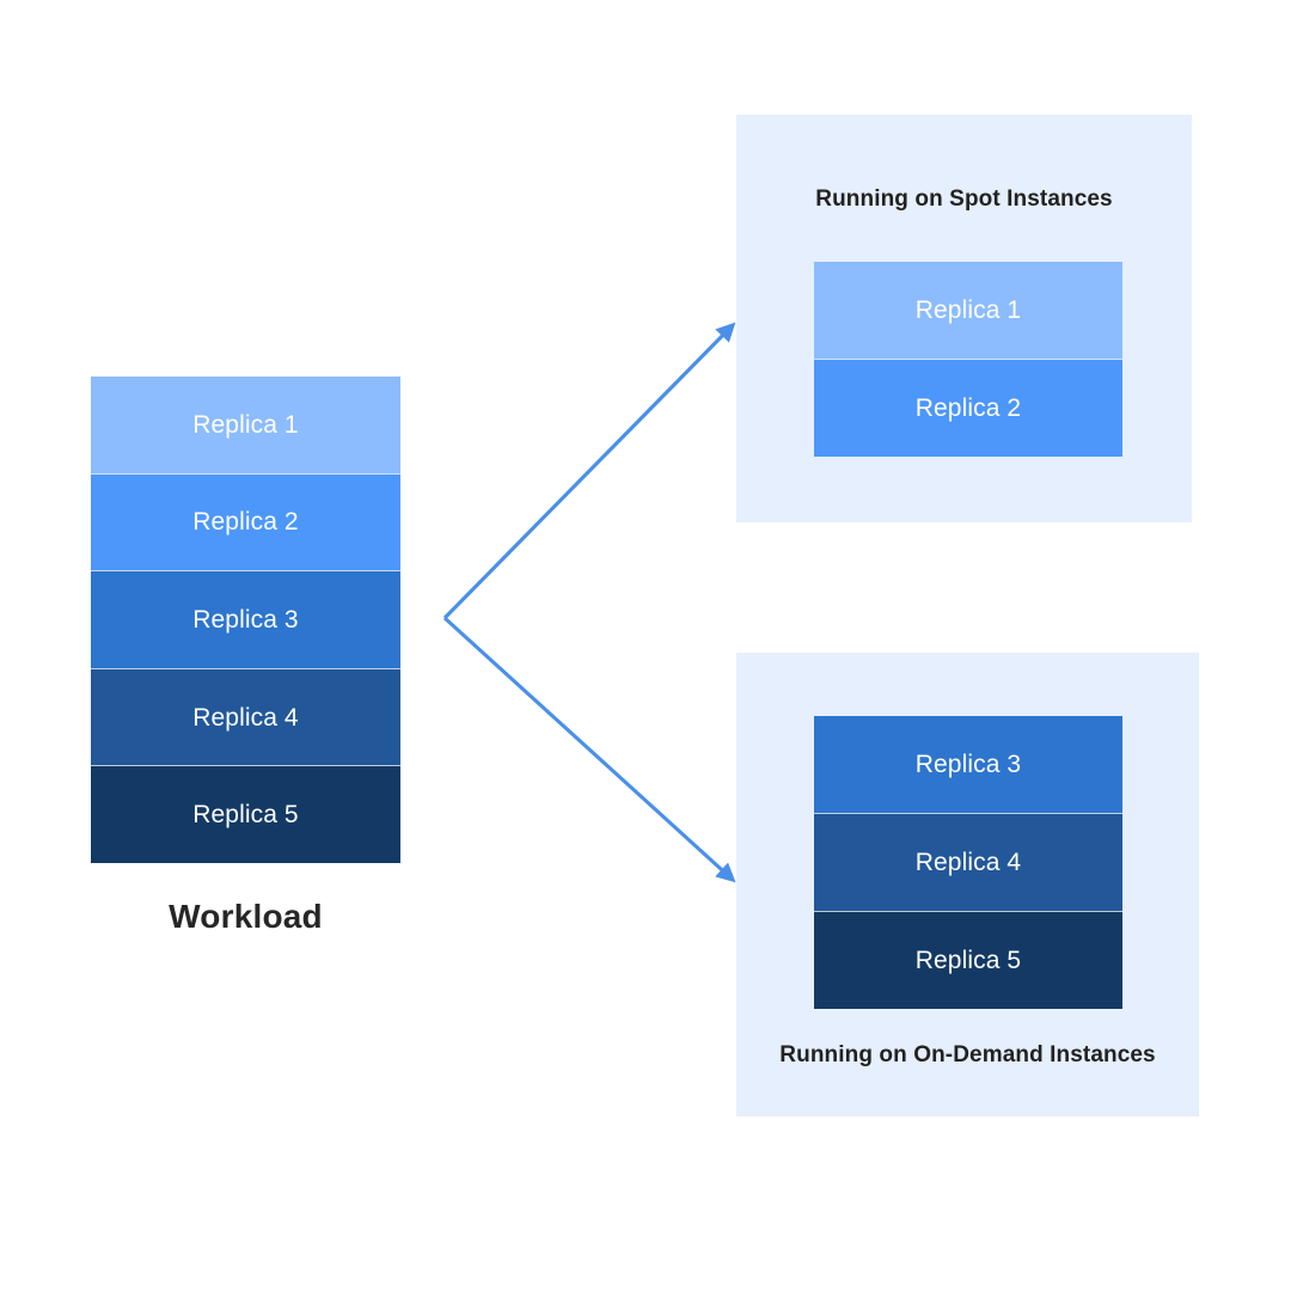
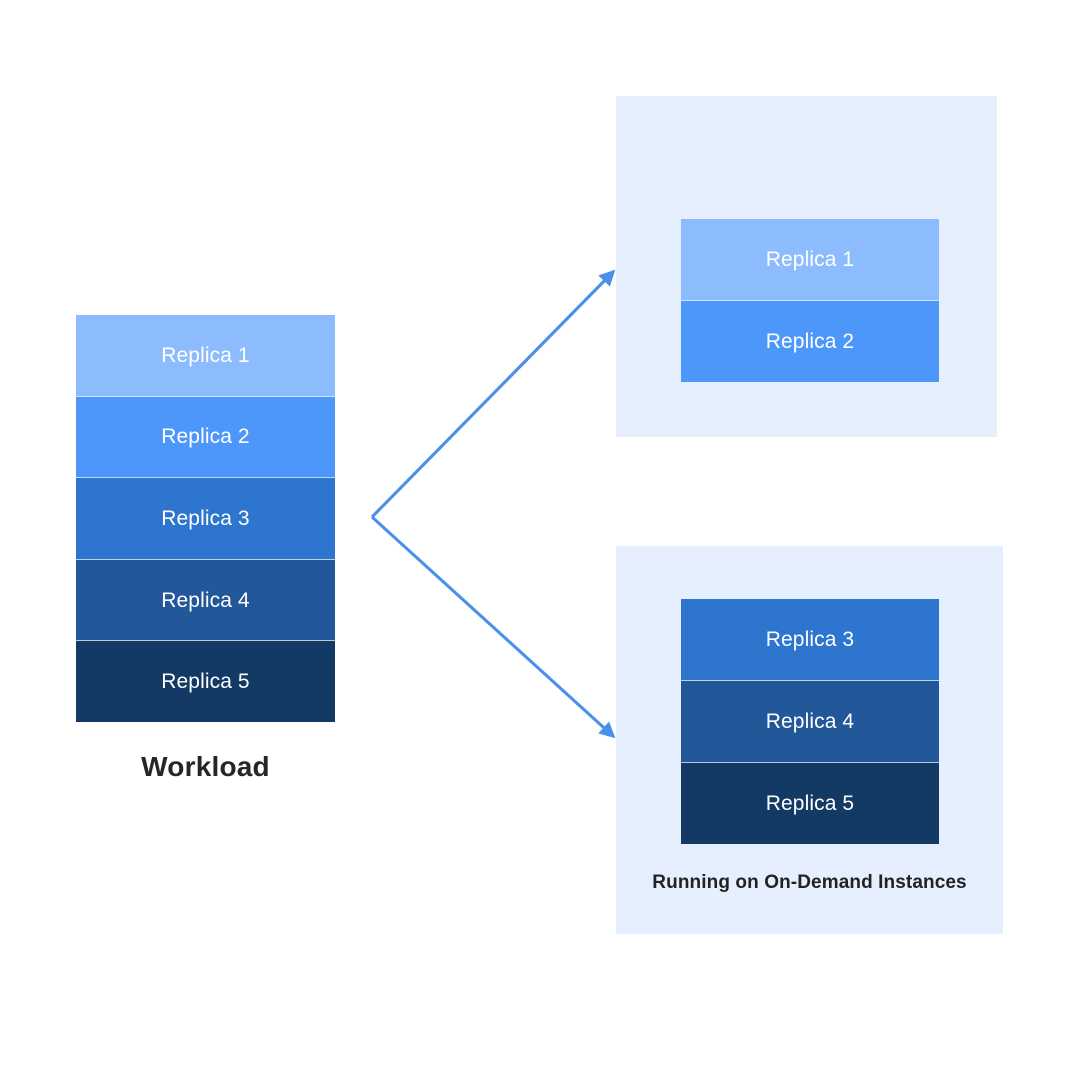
  Replica 1
  Replica 2
  Replica 3
  Replica 4
  Replica 5
  Workload
- Running on Spot Instances
  Replica 1
  Replica 2
  Replica 3
  Replica 4
  Replica 5
  Running on On-Demand Instances
